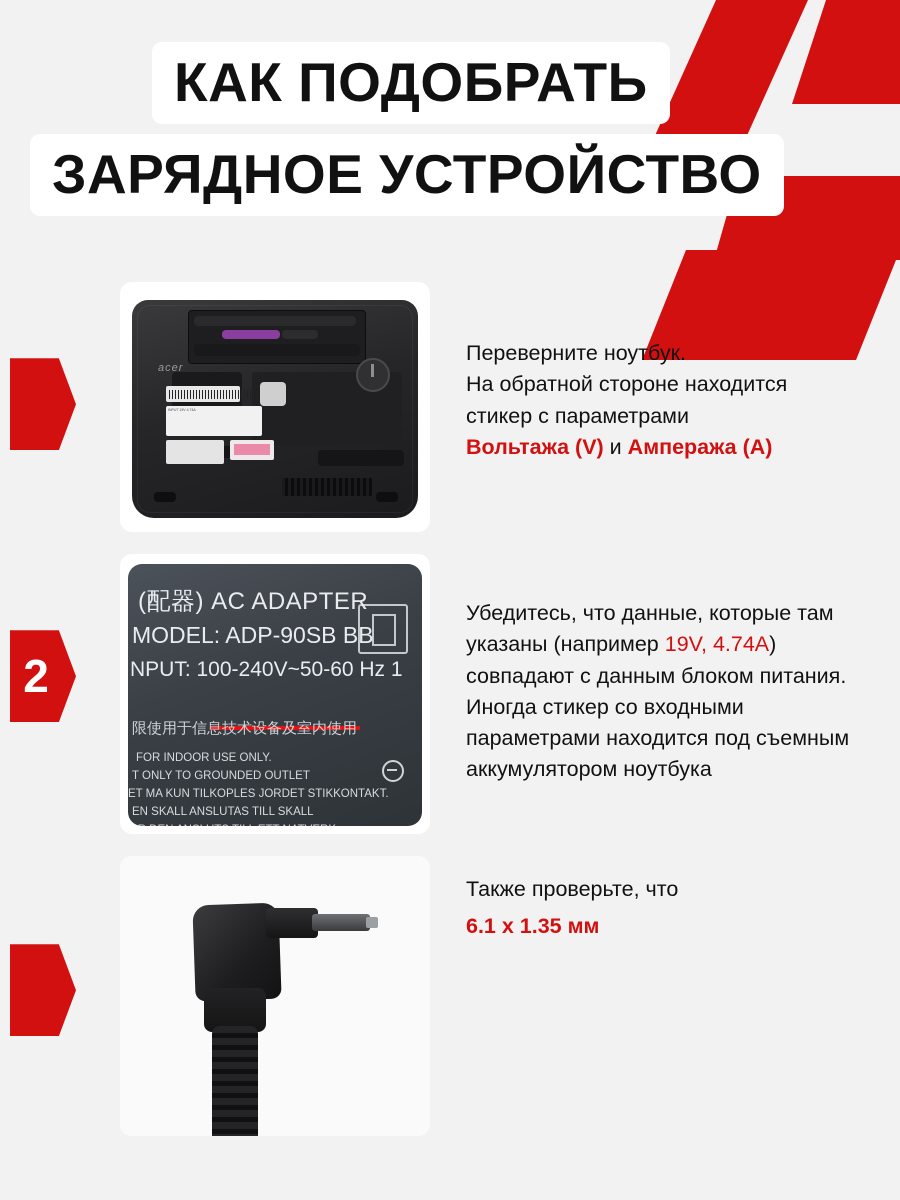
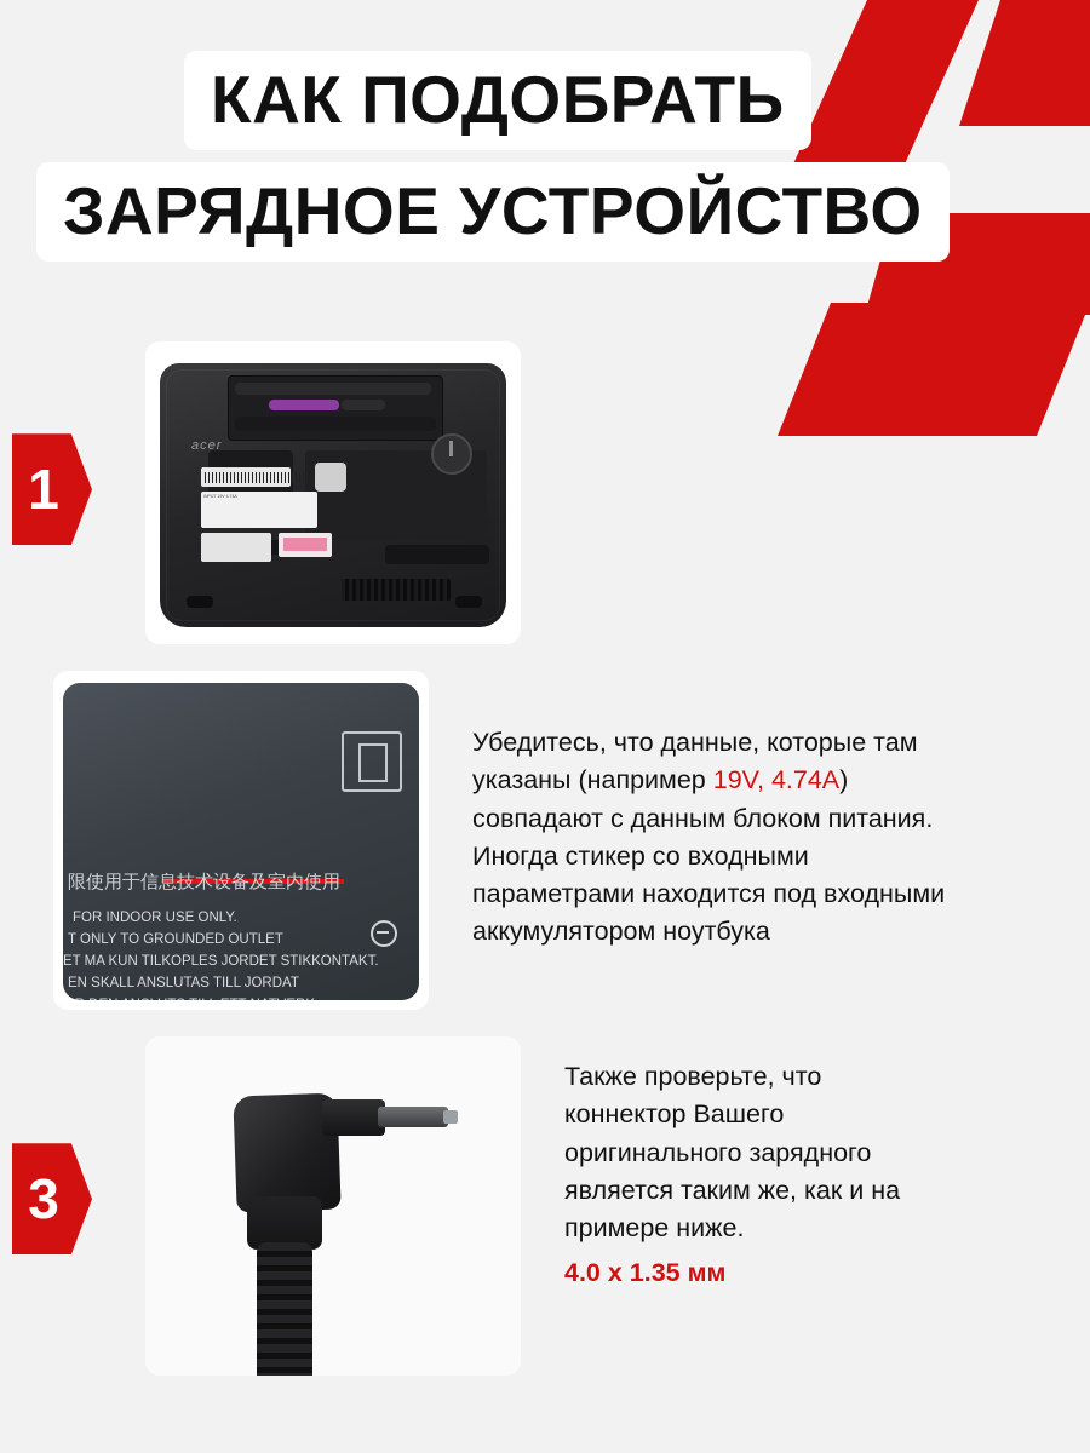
  КАК ПОДОБРАТЬ ЗАРЯДНОЕ УСТРОЙСТВО
+ 1
  acer
- Переверните ноутбук.
- На обратной стороне находится
- стикер с параметрами
- Вольтажа (V) и Ампеража (A)
- 2
- (配器) AC ADAPTER
- MODEL: ADP-90SB BB
- NPUT: 100-240V~50-60 Hz 1
  限使用于信息技术设备及室内使用
  FOR INDOOR USE ONLY.
  T ONLY TO GROUNDED OUTLET
  ET MA KUN TILKOPLES JORDET STIKKONTAKT.
- EN SKALL ANSLUTAS TILL SKALL
+ EN SKALL ANSLUTAS TILL JORDAT
- Убедитесь, что данные, которые там указаны (например 19V, 4.74A) совпадают с данным блоком питания. Иногда стикер со входными параметрами находится под съемным аккумулятором ноутбука
+ Убедитесь, что данные, которые там указаны (например 19V, 4.74A) совпадают с данным блоком питания. Иногда стикер со входными параметрами находится под входными аккумулятором ноутбука
+ 3
  Также проверьте, что
+ коннектор Вашего
+ оригинального зарядного
+ является таким же, как и на
+ примере ниже.
- 6.1 x 1.35 мм
+ 4.0 x 1.35 мм
